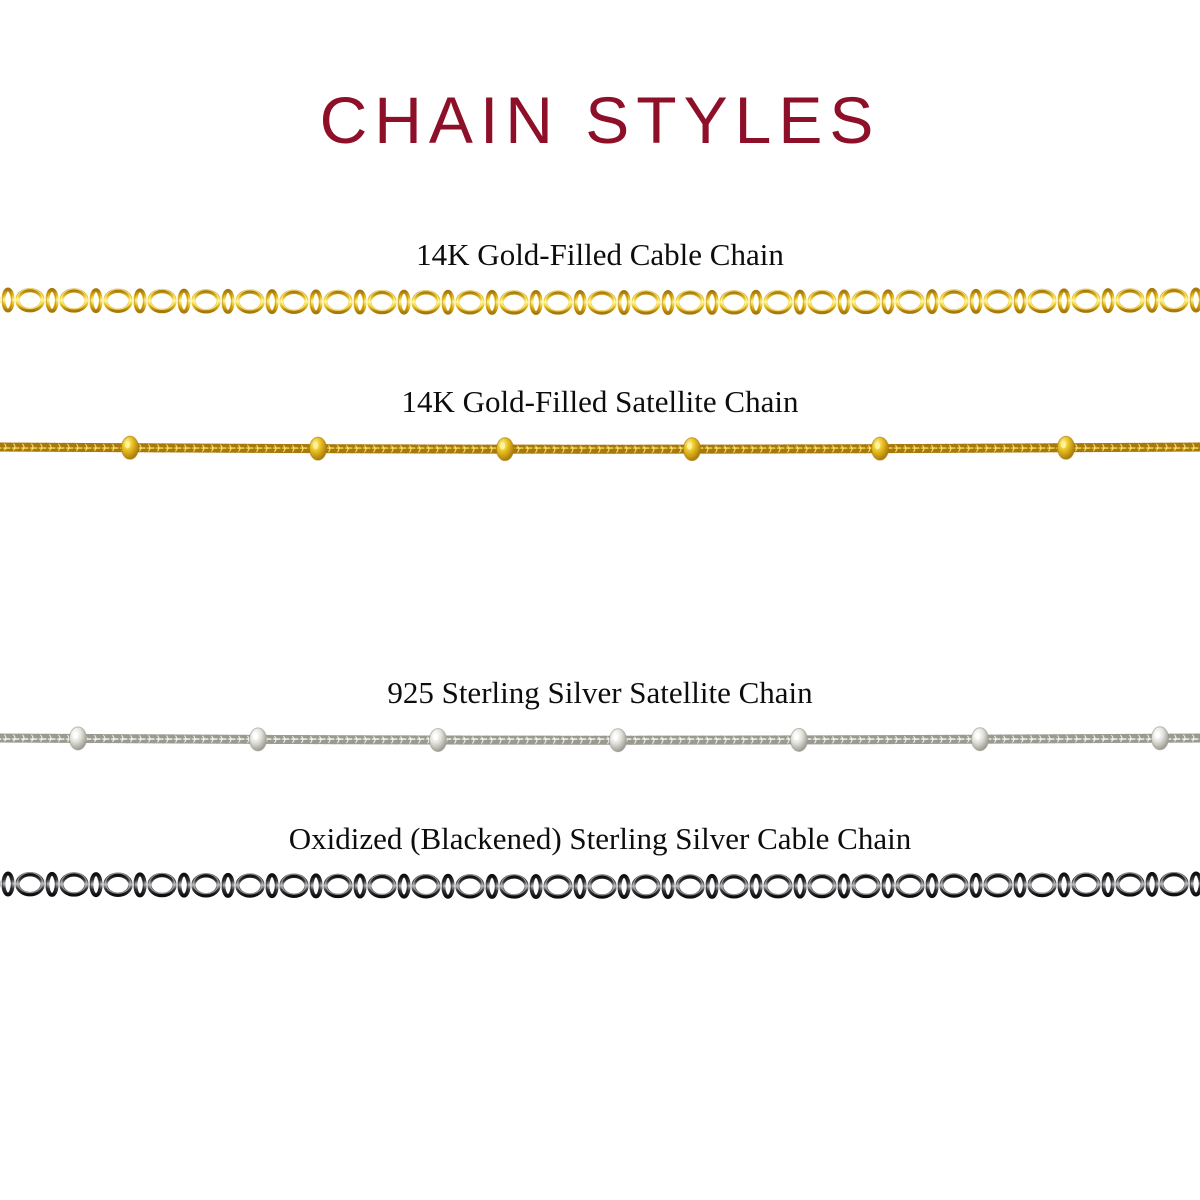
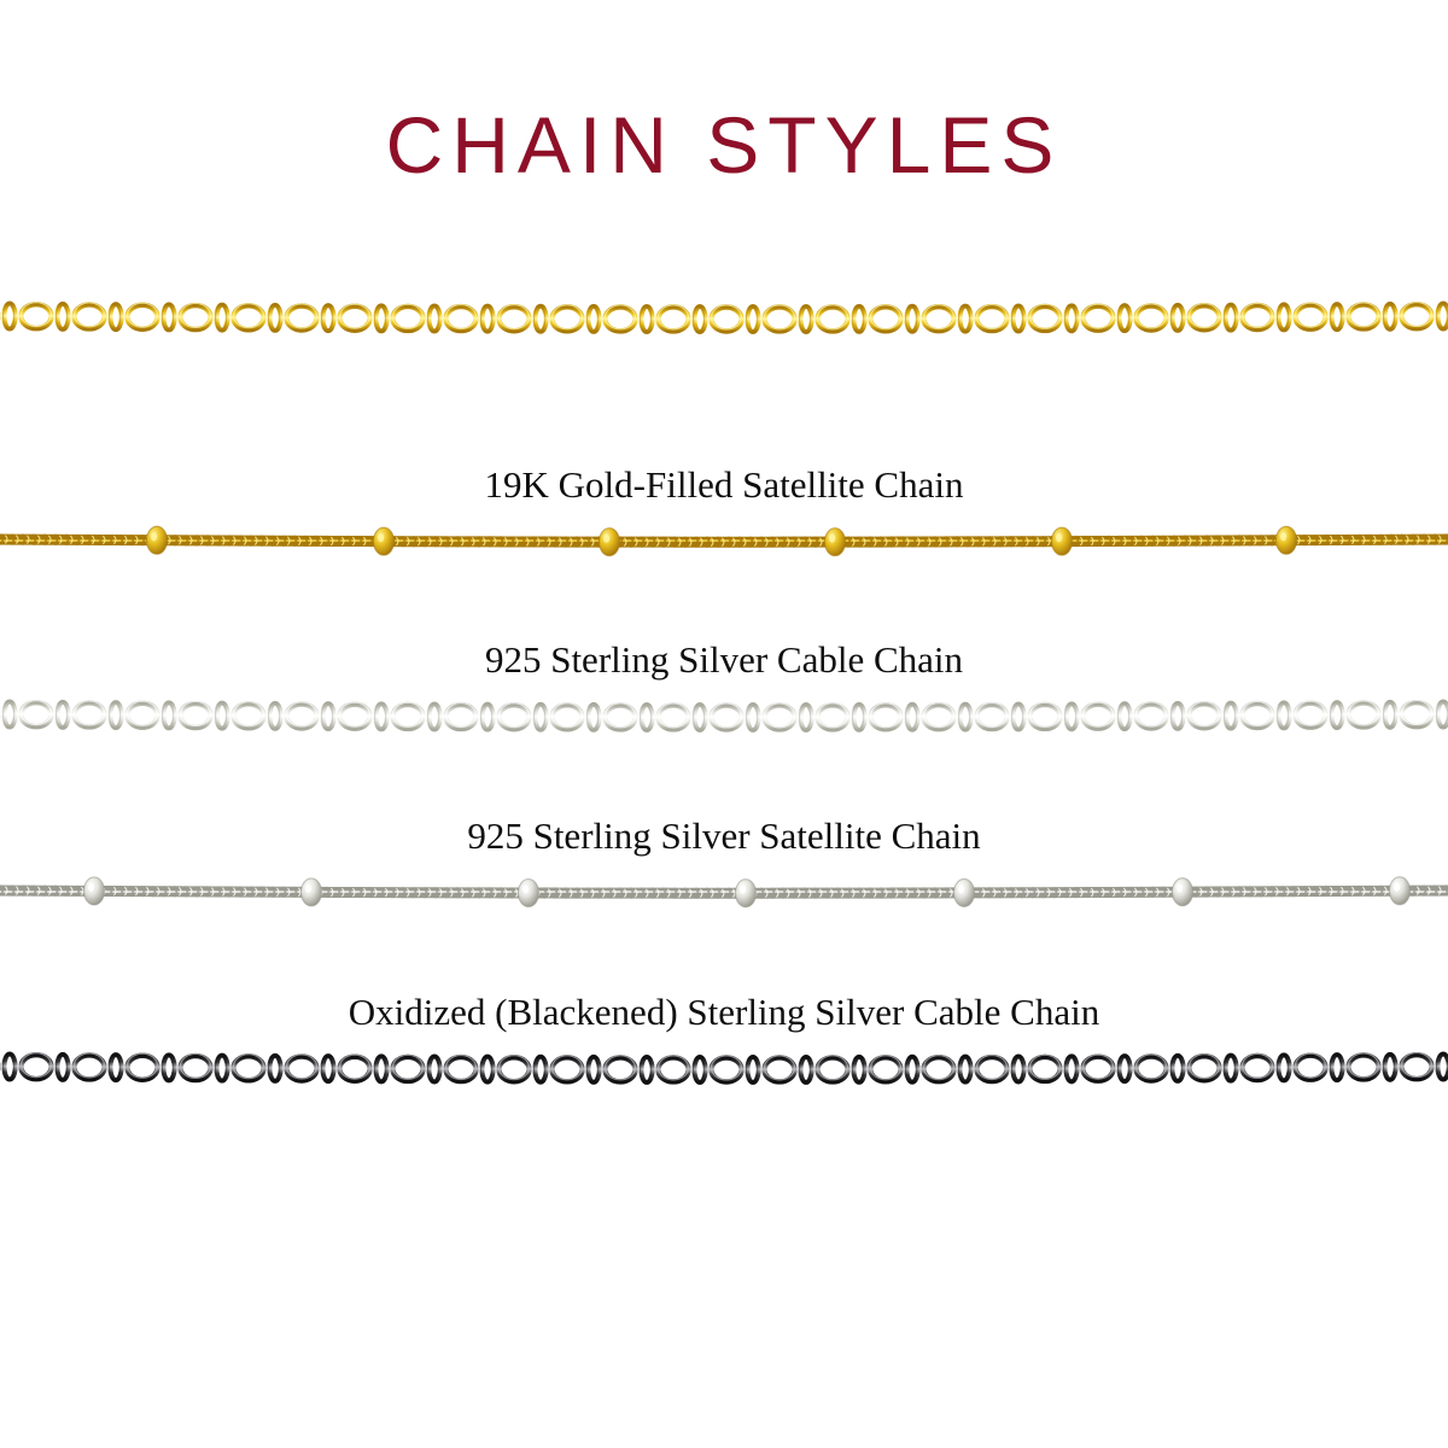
  CHAIN STYLES
- 14K Gold-Filled Cable Chain
- 14K Gold-Filled Satellite Chain
+ 19K Gold-Filled Satellite Chain
+ 925 Sterling Silver Cable Chain
  925 Sterling Silver Satellite Chain
  Oxidized (Blackened) Sterling Silver Cable Chain
